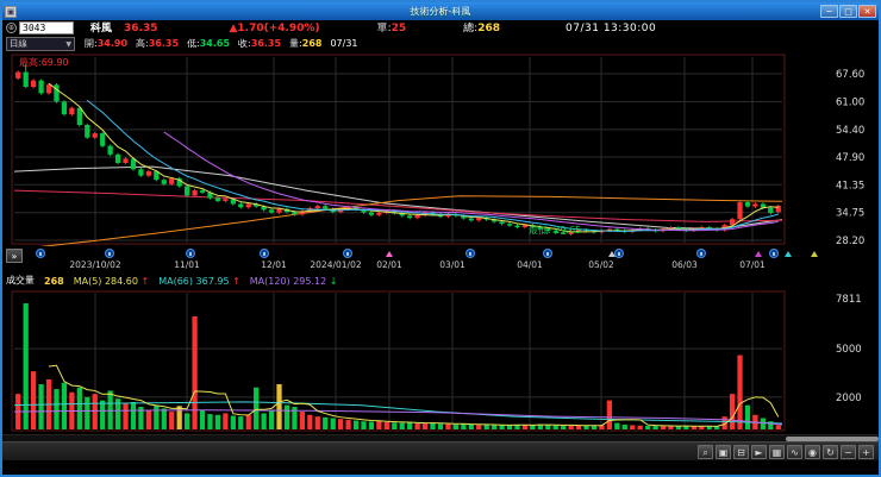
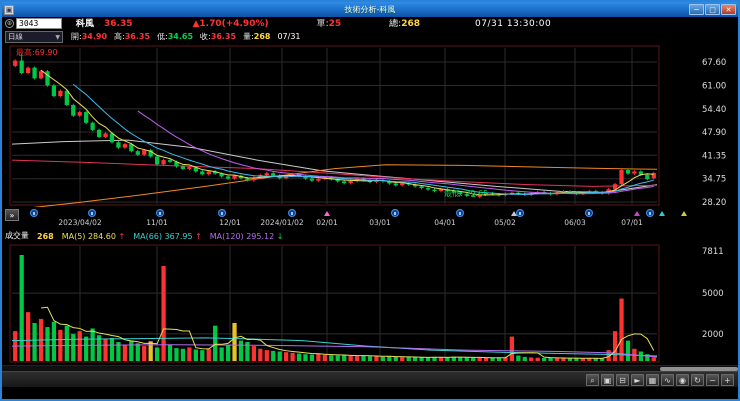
  ▣
  技術分析-科風
  ─
  □
  ✕
  3043
  科風
  36.35
  ▲1.70(+4.90%)
  單:25
  總:268
  07/31 13:30:00
  日線
  開:34.90
  高:36.35
  低:34.65
  收:36.35
  量:268
  07/31
  67.60
  61.00
  54.40
  47.90
  41.35
  34.75
  28.20
  最高:69.90
  最低: 29.65
  »
- 2023/10/02
+ 2023/04/02
  11/01
  12/01
  2024/01/02
  02/01
  03/01
  04/01
  05/02
  06/03
  07/01
  成交量
  268
  MA(5) 284.60 ↑
  MA(66) 367.95 ↑
  MA(120) 295.12 ↓
  7811
  5000
  2000
  ⌕
  ▣
  ⊟
  ►
  ▦
  ∿
  ◉
  ↻
  −
  +
